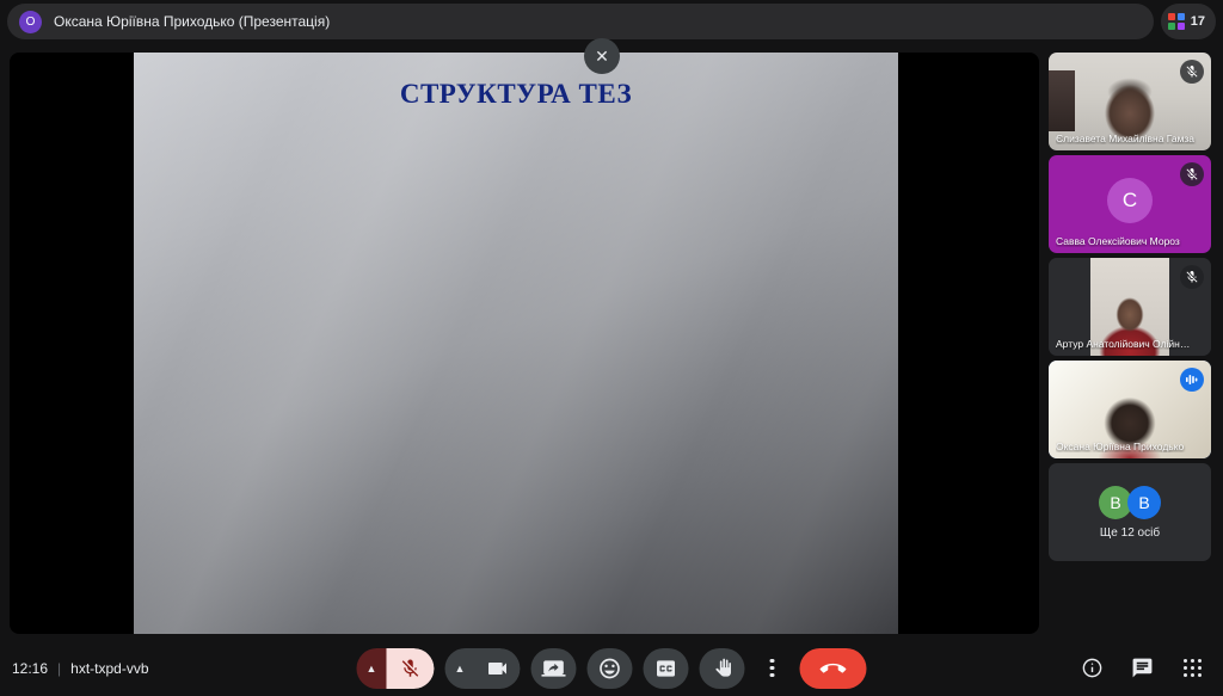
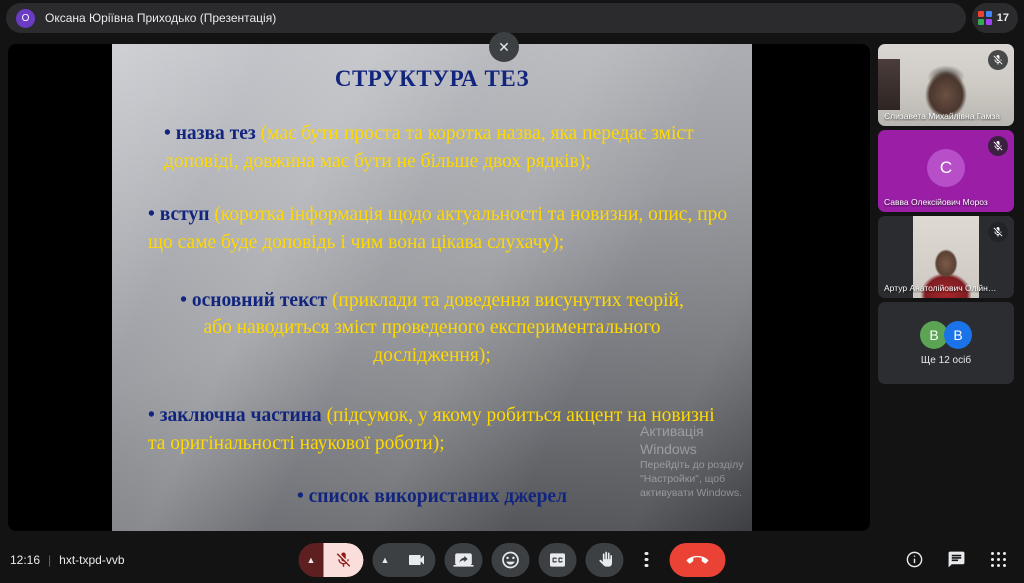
  О
  Оксана Юріївна Приходько (Презентація)
  17
  СТРУКТУРА ТЕЗ
+ • назва тез (має бути проста та коротка назва, яка передає зміст доповіді, довжина має бути не більше двох рядків);
+ • вступ (коротка інформація щодо актуальності та новизни, опис, про що саме буде доповідь і чим вона цікава слухачу);
+ • основний текст (приклади та доведення висунутих теорій, або наводиться зміст проведеного експериментального дослідження);
+ • заключна частина (підсумок, у якому робиться акцент на новизні та оригінальності наукової роботи);
+ • список використаних джерел
+ Активація Windows
+ Перейдіть до розділу "Настройки", щоб
+ активувати Windows.
  ✕
  Єлизавета Михайлівна Гамза
  С
  Савва Олексійович Мороз
  Артур Анатолійович Олійн…
- Оксана Юріївна Приходько
  В
  В
  Ще 12 осіб
  12:16
  |
  hxt-txpd-vvb
  ▲
  ▲
